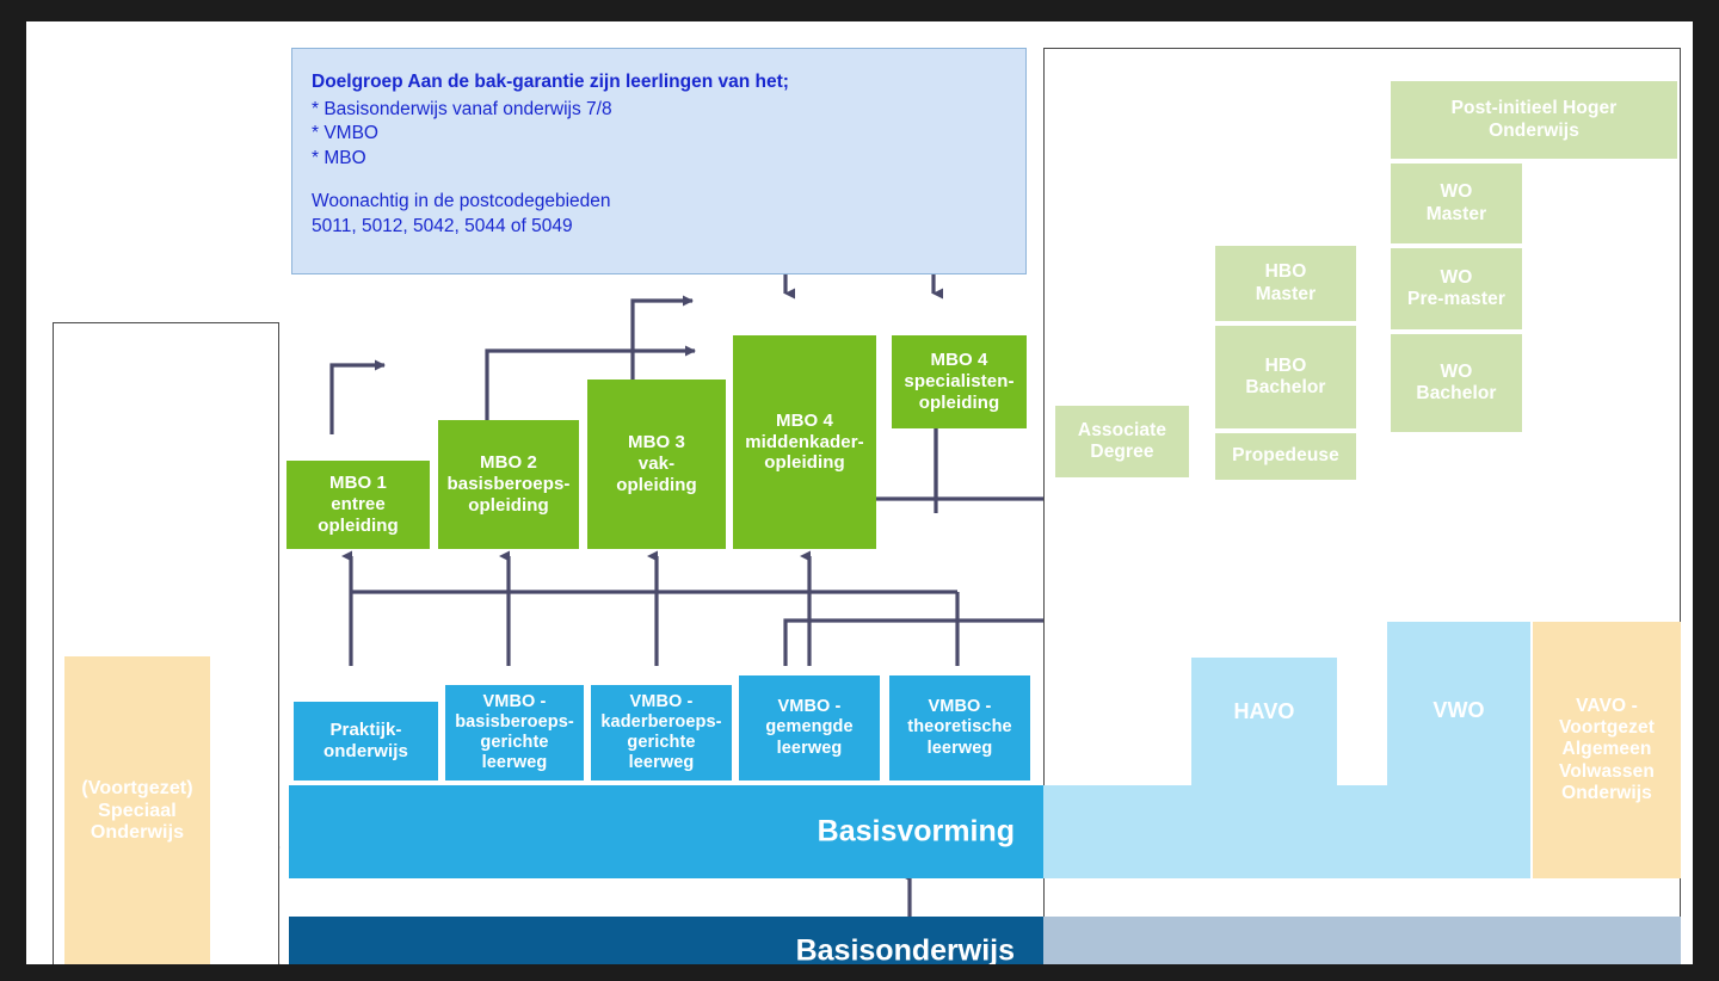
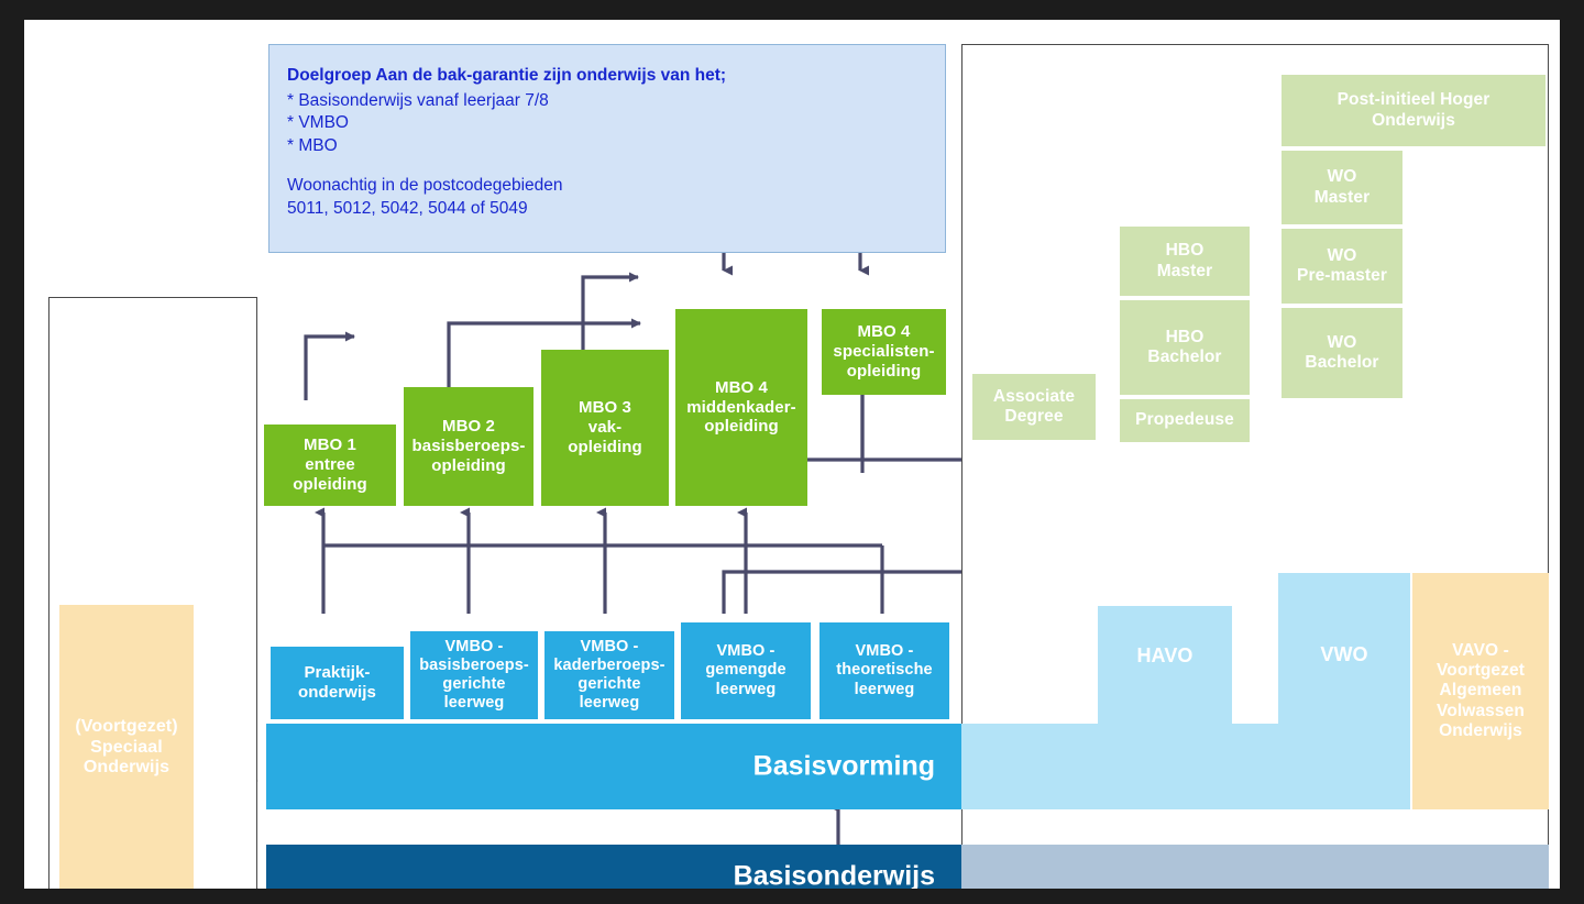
  (Voortgezet)
  Speciaal
  Onderwijs
- Doelgroep Aan de bak-garantie zijn leerlingen van het;
+ Doelgroep Aan de bak-garantie zijn onderwijs van het;
- * Basisonderwijs vanaf onderwijs 7/8
+ * Basisonderwijs vanaf leerjaar 7/8
  * VMBO
  * MBO Woonachtig in de postcodegebieden
  5011, 5012, 5042, 5044 of 5049
  MBO 1
  entree
  opleiding
  MBO 2
  basisberoeps-
  opleiding
  MBO 3
  vak-
  opleiding
  MBO 4
  middenkader-
  opleiding
  MBO 4
  specialisten-
  opleiding
  Praktijk-
  onderwijs
  VMBO -
  basisberoeps-
  gerichte
  leerweg
  VMBO -
  kaderberoeps-
  gerichte
  leerweg
  VMBO -
  gemengde
  leerweg
  VMBO -
  theoretische
  leerweg
  Basisvorming
  Basisonderwijs
  HAVO
  VWO
  VAVO -
  Voortgezet
  Algemeen
  Volwassen
  Onderwijs
  Associate
  Degree
  Propedeuse
  HBO
  Bachelor
  HBO
  Master
  WO
  Bachelor
  WO
  Pre-master
  WO
  Master
  Post-initieel Hoger
  Onderwijs
